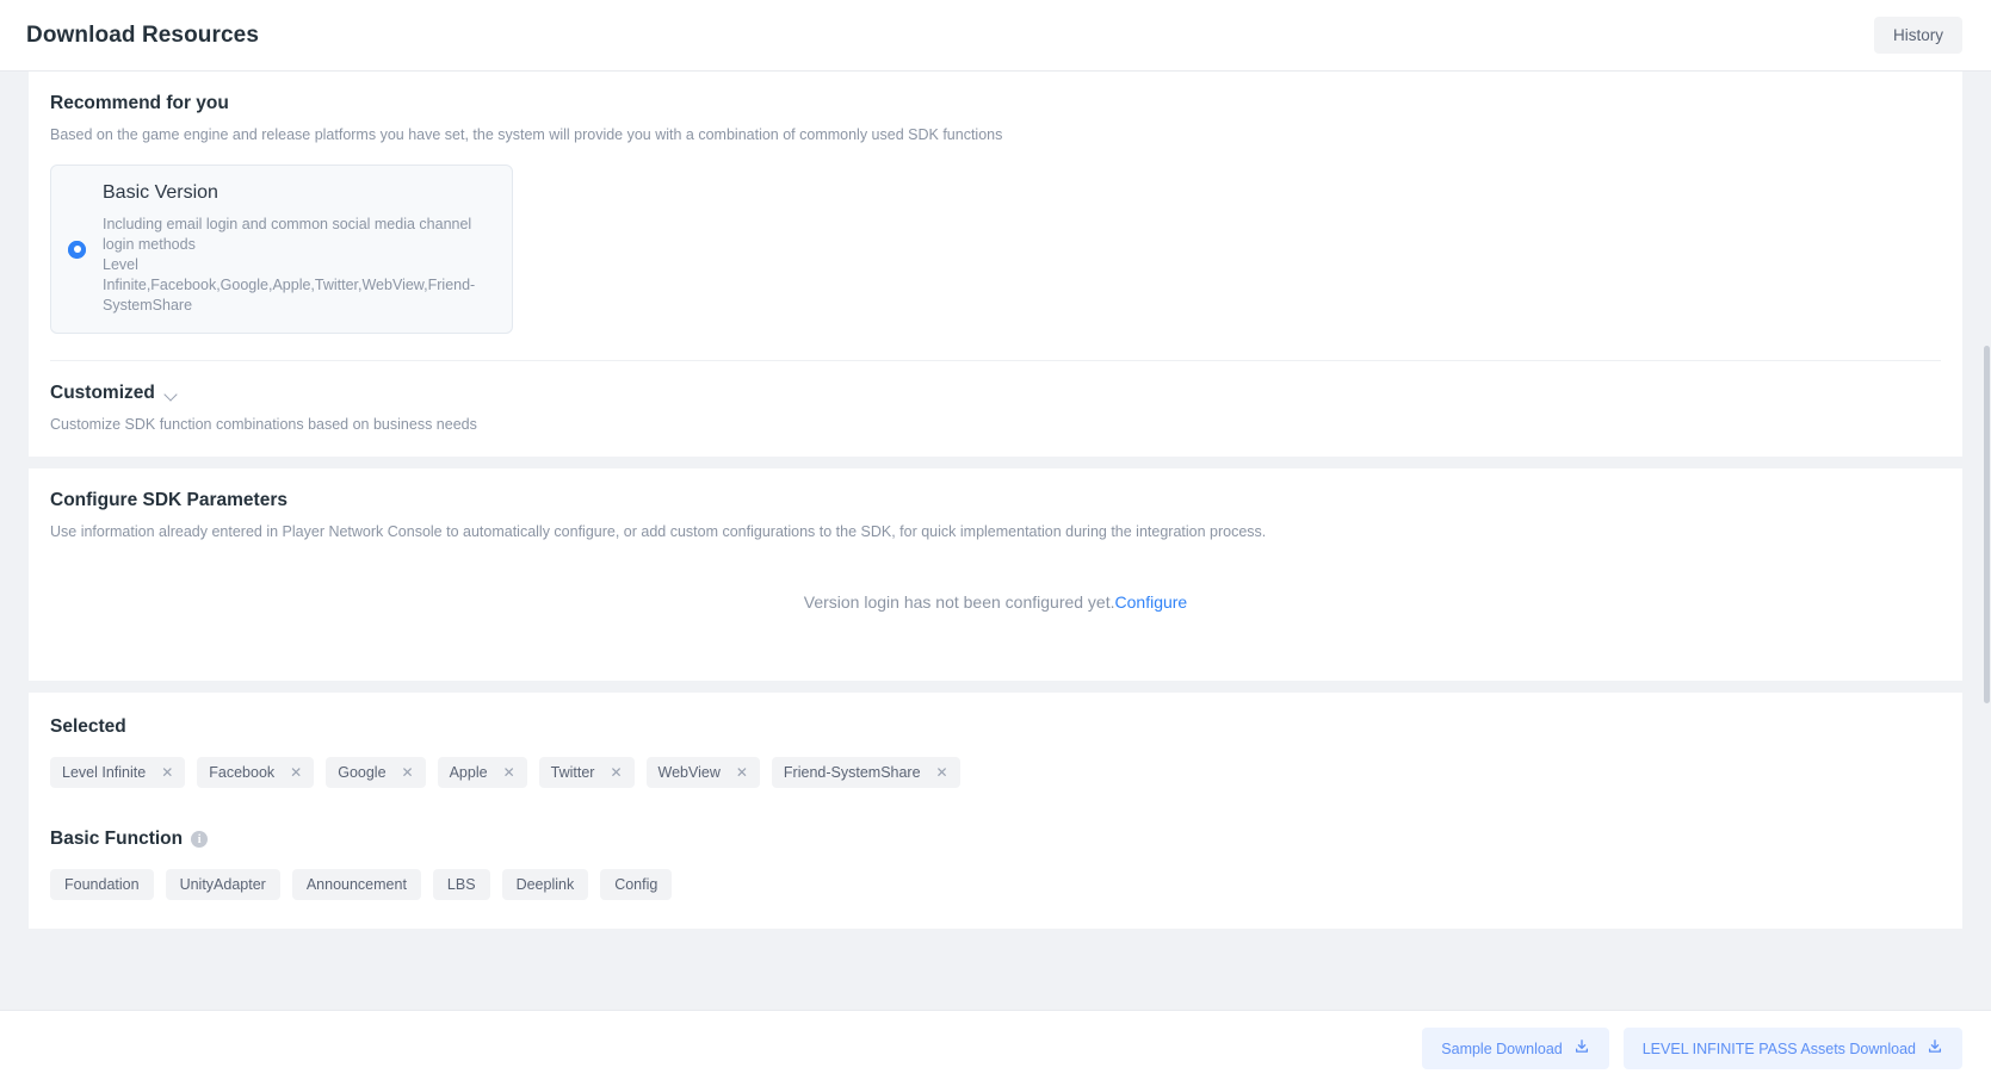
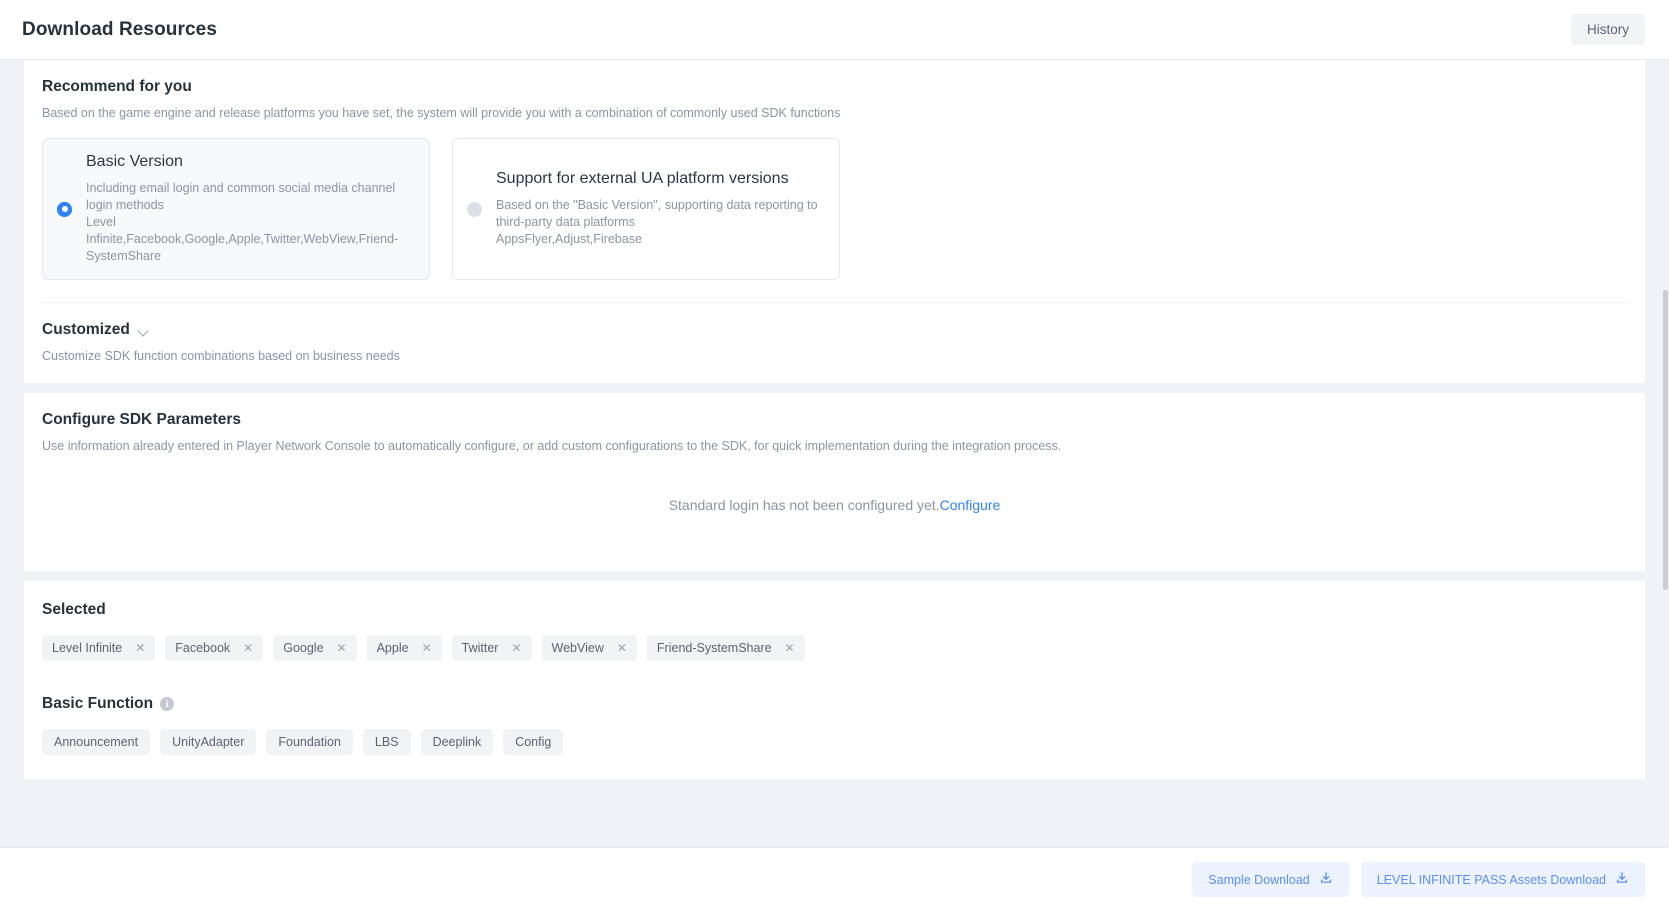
  Download Resources
  History
  Recommend for you
  Based on the game engine and release platforms you have set, the system will provide you with a combination of commonly used SDK functions
  Basic Version
  Including email login and common social media channel login methods
  Level Infinite,Facebook,Google,Apple,Twitter,WebView,Friend-SystemShare
+ Support for external UA platform versions
+ Based on the "Basic Version", supporting data reporting to third-party data platforms
+ AppsFlyer,Adjust,Firebase
  Customized
  Customize SDK function combinations based on business needs
  Configure SDK Parameters
  Use information already entered in Player Network Console to automatically configure, or add custom configurations to the SDK, for quick implementation during the integration process.
- Version login has not been configured yet.Configure
+ Standard login has not been configured yet.Configure
  Selected
  Level Infinite
  ✕
  Facebook
  ✕
  Google
  ✕
  Apple
  ✕
  Twitter
  ✕
  WebView
  ✕
  Friend-SystemShare
  ✕
  Basic Function
  i
- Foundation
+ Announcement
  UnityAdapter
- Announcement
+ Foundation
  LBS
  Deeplink
  Config
  Sample Download
  LEVEL INFINITE PASS Assets Download
